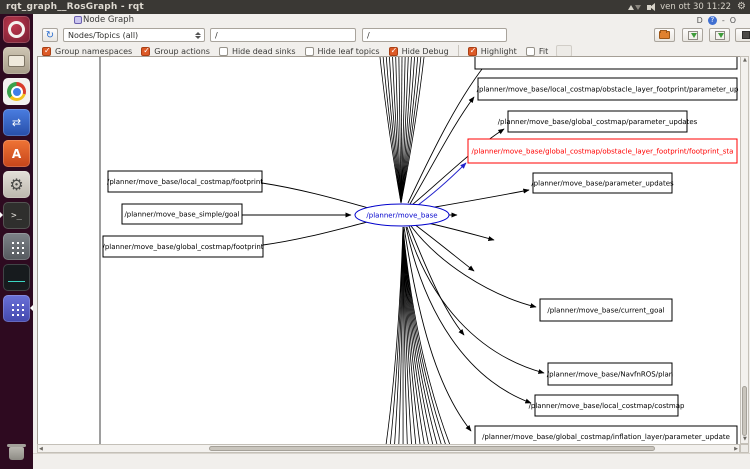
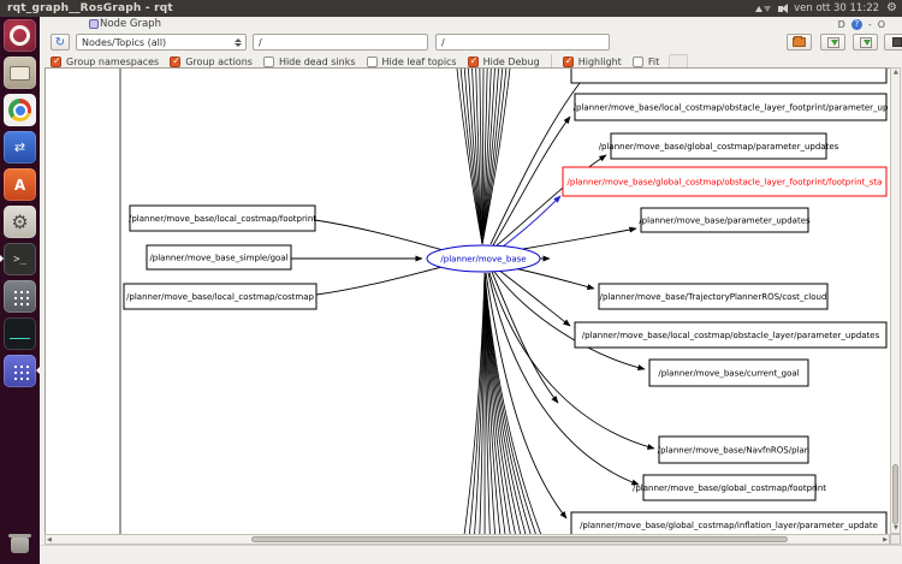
  rqt_graph__RosGraph - rqt
  ven ott 30 11:22
  ⚙
  ⇄
  A
  ⚙
  >_
  Node Graph
  D
  ?
  -
  O
  ↻
  Nodes/Topics (all)
  /
  /
  Group namespaces
  Group actions
  Hide dead sinks
  Hide leaf topics
  Hide Debug
  Highlight
  Fit
  /planner/move_base/local_costmap/obstacle_layer_footprint/parameter_up
  /planner/move_base/global_costmap/parameter_updates
  /planner/move_base/global_costmap/obstacle_layer_footprint/footprint_sta
  /planner/move_base/parameter_updates
  /planner/move_base/local_costmap/footprint
  /planner/move_base_simple/goal
  /planner/move_base
- /planner/move_base/global_costmap/footprint
+ /planner/move_base/local_costmap/costmap
+ /planner/move_base/TrajectoryPlannerROS/cost_cloud
+ /planner/move_base/local_costmap/obstacle_layer/parameter_updates
  /planner/move_base/current_goal
  /planner/move_base/NavfnROS/plan
- /planner/move_base/local_costmap/costmap
+ /planner/move_base/global_costmap/footprint
  /planner/move_base/global_costmap/inflation_layer/parameter_update
